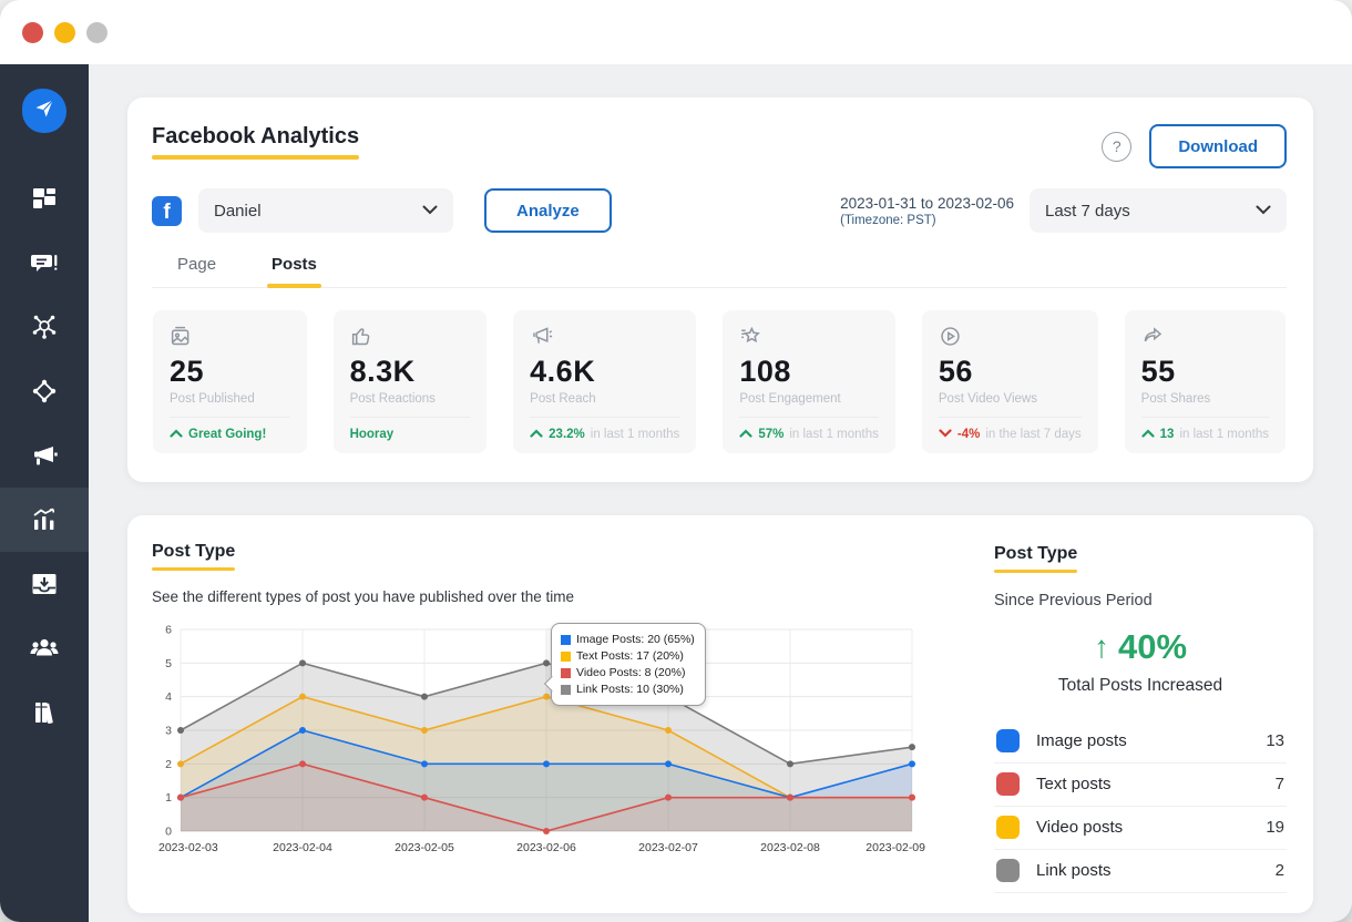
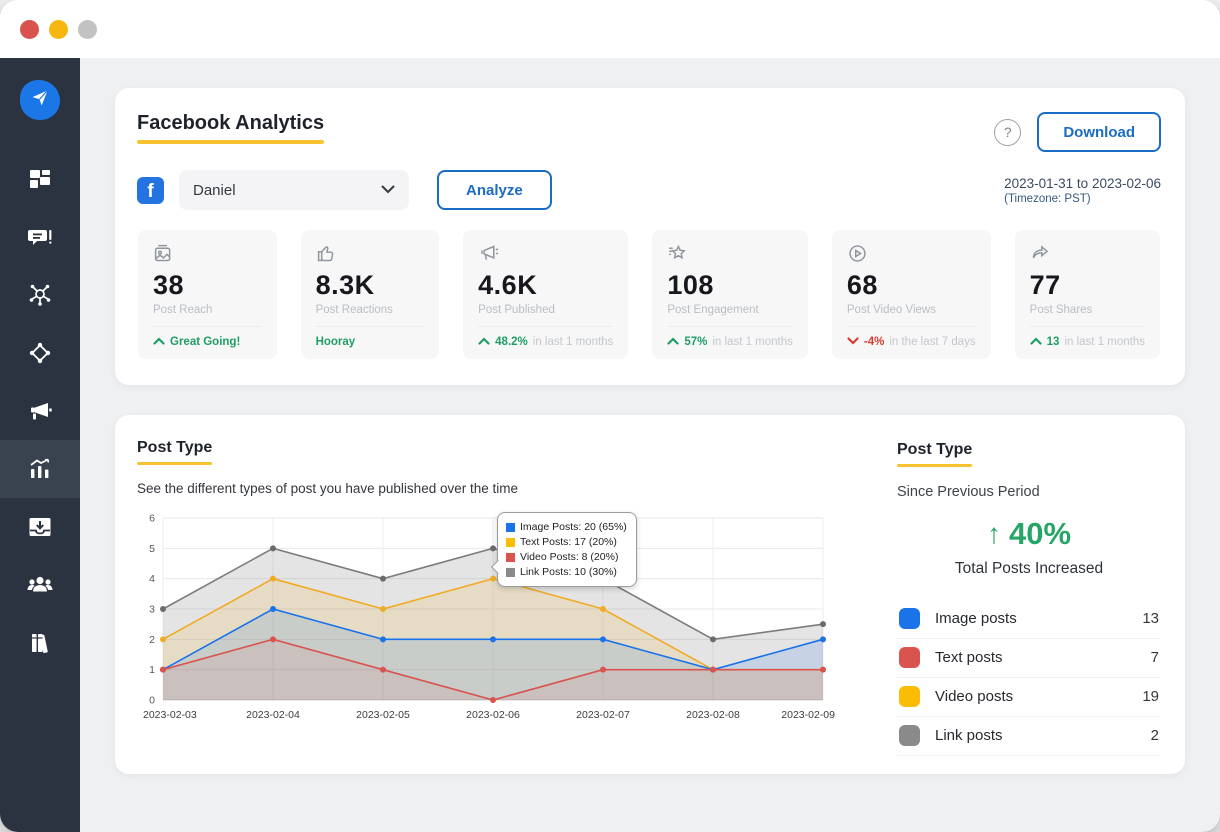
  Facebook Analytics
  ?
  Download
  f
  Daniel
  Analyze
  2023-01-31 to 2023-02-06
  (Timezone: PST)
- Last 7 days
- Page
- Posts
- 25
+ 38
- Post Published
+ Post Reach
  Great Going!
  8.3K
  Post Reactions
  Hooray
  4.6K
- Post Reach
+ Post Published
- 23.2%
+ 48.2%
  in last 1 months
  108
  Post Engagement
  57%
  in last 1 months
- 56
+ 68
  Post Video Views
  -4%
  in the last 7 days
- 55
+ 77
  Post Shares
  13
  in last 1 months
  Post Type
  See the different types of post you have published over the time
  0
  1
  2
  3
  4
  5
  6
  2023-02-03
  2023-02-04
  2023-02-05
  2023-02-06
  2023-02-07
  2023-02-08
  2023-02-09
  Image Posts: 20 (65%)
  Text Posts: 17 (20%)
  Video Posts: 8 (20%)
  Link Posts: 10 (30%)
  Post Type
  Since Previous Period
  ↑
  40%
  Total Posts Increased
  Image posts
  13
  Text posts
  7
  Video posts
  19
  Link posts
  2
